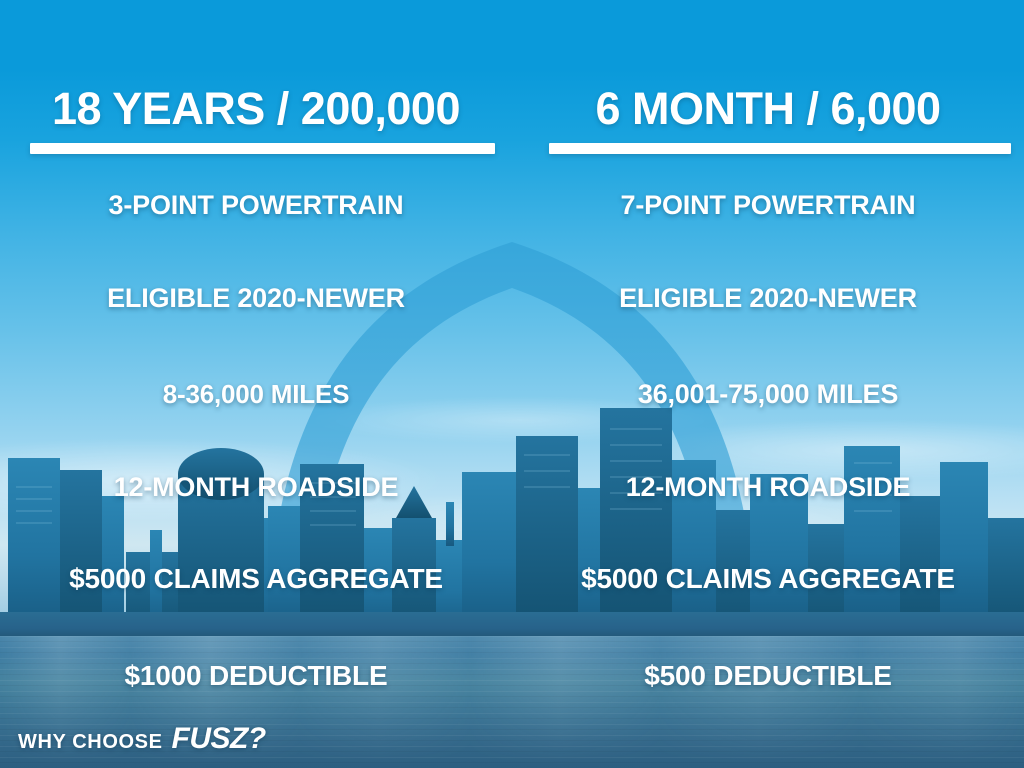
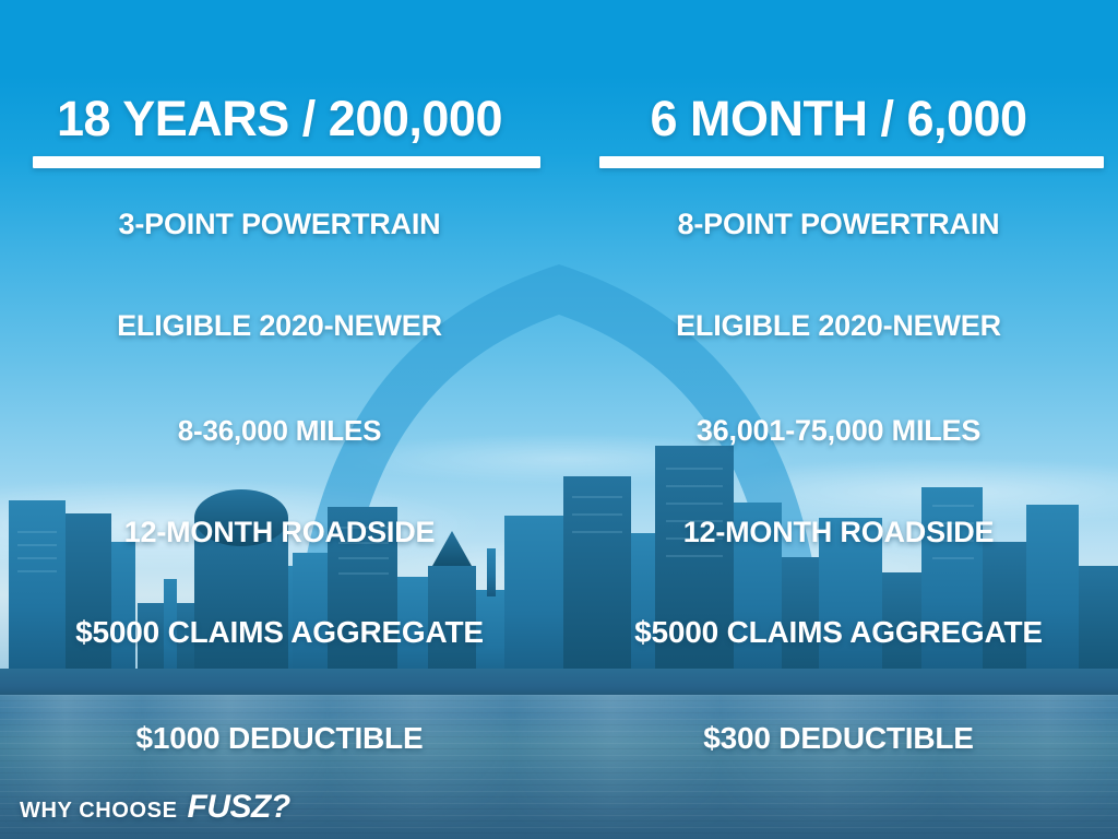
  18 YEARS / 200,000
  3-POINT POWERTRAIN
  ELIGIBLE 2020-NEWER
  8-36,000 MILES
  12-MONTH ROADSIDE
  $5000 CLAIMS AGGREGATE
  $1000 DEDUCTIBLE
  6 MONTH / 6,000
- 7-POINT POWERTRAIN
+ 8-POINT POWERTRAIN
  ELIGIBLE 2020-NEWER
  36,001-75,000 MILES
  12-MONTH ROADSIDE
  $5000 CLAIMS AGGREGATE
- $500 DEDUCTIBLE
+ $300 DEDUCTIBLE
  WHY CHOOSE
  FUSZ?
